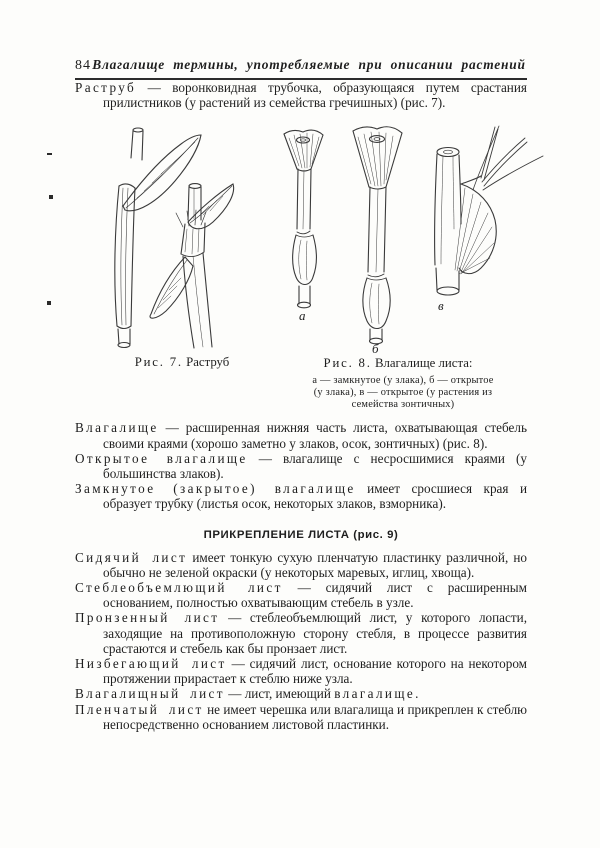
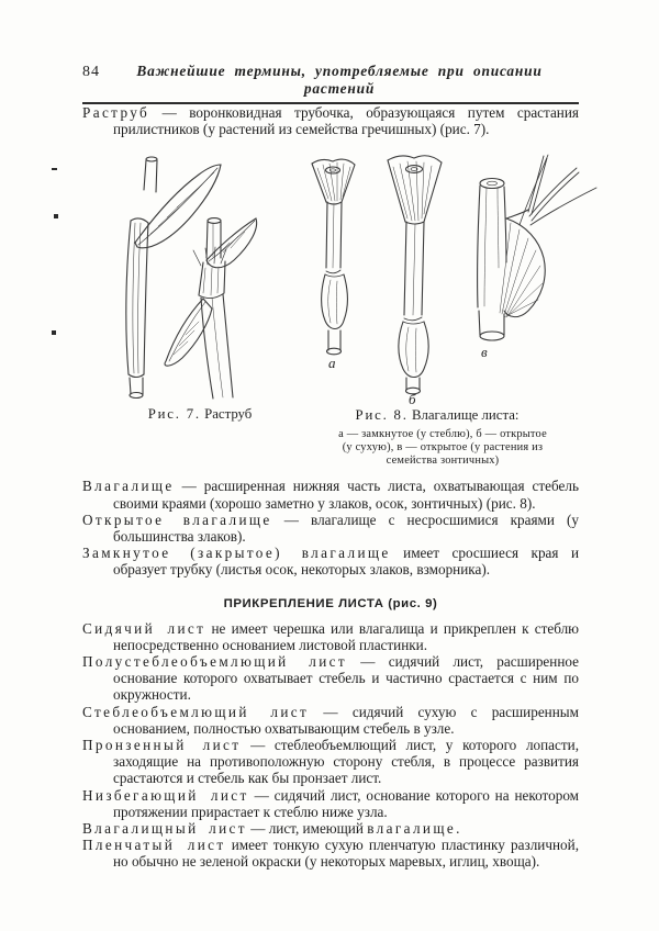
  84
- Влагалище термины, употребляемые при описании растений
+ Важнейшие термины, употребляемые при описании растений
  Раструб — воронковидная трубочка, образующаяся путем срастания прилистников (у растений из семейства гречишных) (рис. 7).
  а
  б
  в
  Рис. 7. Раструб
  Рис. 8. Влагалище листа:
- а — замкнутое (у злака), б — открытое
+ а — замкнутое (у стеблю), б — открытое
- (у злака), в — открытое (у растения из
+ (у сухую), в — открытое (у растения из
  семейства зонтичных)
  Влагалище — расширенная нижняя часть листа, охватывающая стебель своими краями (хорошо заметно у злаков, осок, зонтичных) (рис. 8).
  Открытое влагалище — влагалище с несросшимися краями (у большинства злаков).
  Замкнутое (закрытое) влагалище имеет сросшиеся края и образует трубку (листья осок, некоторых злаков, взморника).
  ПРИКРЕПЛЕНИЕ ЛИСТА (рис. 9)
- Сидячий лист имеет тонкую сухую пленчатую пластинку различной, но обычно не зеленой окраски (у некоторых маревых, иглиц, хвоща).
+ Сидячий лист не имеет черешка или влагалища и прикреплен к стеблю непосредственно основанием листовой пластинки.
+ Полустеблеобъемлющий лист — сидячий лист, расширенное основание которого охватывает стебель и частично срастается с ним по окружности.
- Стеблеобъемлющий лист — сидячий лист с расширенным основанием, полностью охватывающим стебель в узле.
+ Стеблеобъемлющий лист — сидячий сухую с расширенным основанием, полностью охватывающим стебель в узле.
  Пронзенный лист — стеблеобъемлющий лист, у которого лопасти, заходящие на противоположную сторону стебля, в процессе развития срастаются и стебель как бы пронзает лист.
  Низбегающий лист — сидячий лист, основание которого на некотором протяжении прирастает к стеблю ниже узла.
  Влагалищный лист — лист, имеющий влагалище.
- Пленчатый лист не имеет черешка или влагалища и прикреплен к стеблю непосредственно основанием листовой пластинки.
+ Пленчатый лист имеет тонкую сухую пленчатую пластинку различной, но обычно не зеленой окраски (у некоторых маревых, иглиц, хвоща).
